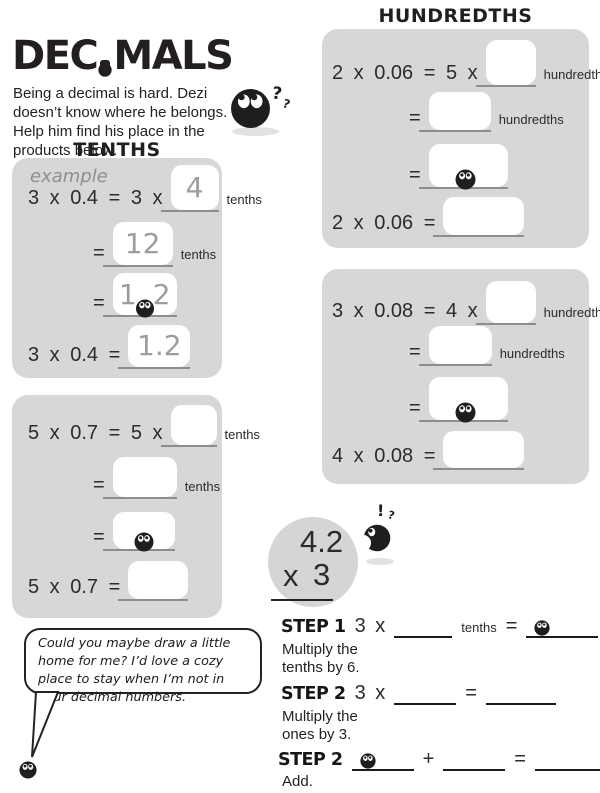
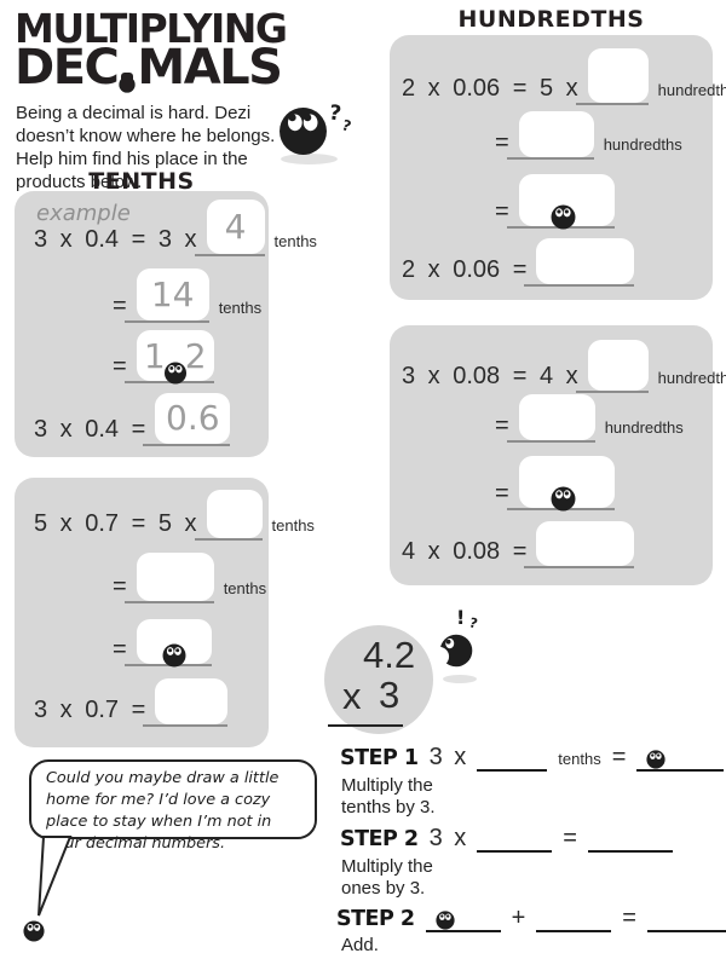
+ MULTIPLYING
  DEC MALS
  Being a decimal is hard. Dezi doesn’t know where he belongs. Help him find his place in the products below.
  TENTHS
  example
  3 x 0.4 = 3 x
  4
  tenths
  =
- 12
+ 14
  tenths
  =
  1
  2
  3 x 0.4 =
- 1.2
+ 0.6
  5 x 0.7 = 5 x
  tenths
  =
  tenths
  =
- 5 x 0.7 =
+ 3 x 0.7 =
  HUNDREDTHS
  2 x 0.06 = 5 x
  hundredth
  =
  hundredths
  =
  2 x 0.06 =
  3 x 0.08 = 4 x
  hundredth
  =
  hundredths
  =
  4 x 0.08 =
  4.2
  x
  3
  !
  STEP 1
  3 x
  tenths
  =
- Multiply the tenths by 6.
+ Multiply the tenths by 3.
  STEP 2
  3 x
  =
  Multiply the ones by 3.
  STEP 2
  +
  =
  Add.
  Could you maybe draw a little home for me? I’d love a cozy place to stay when I’m not in ur decimal numbers.
